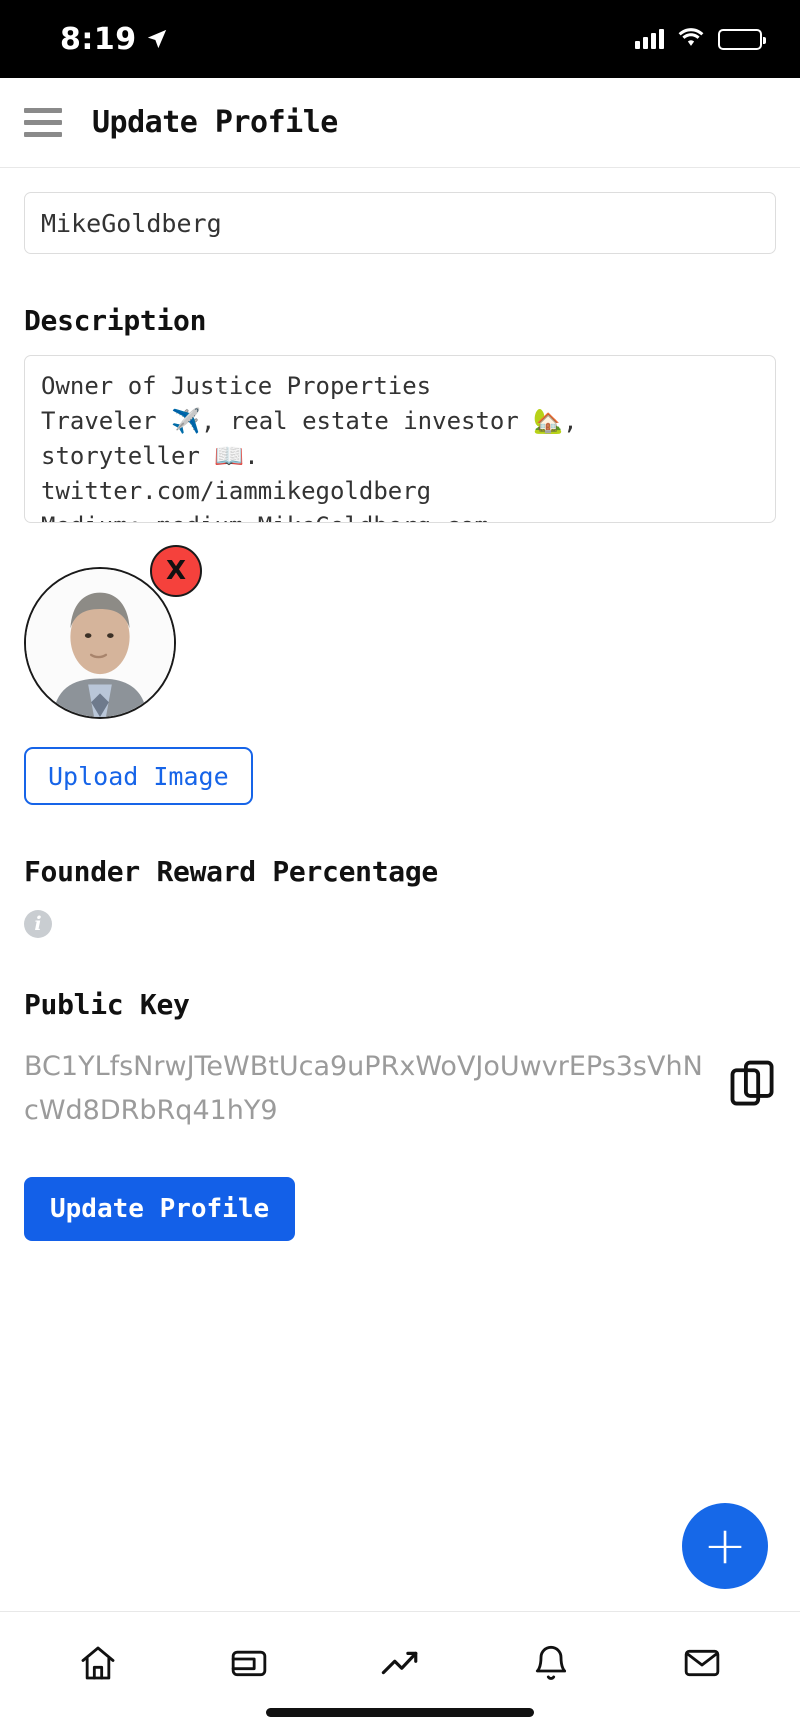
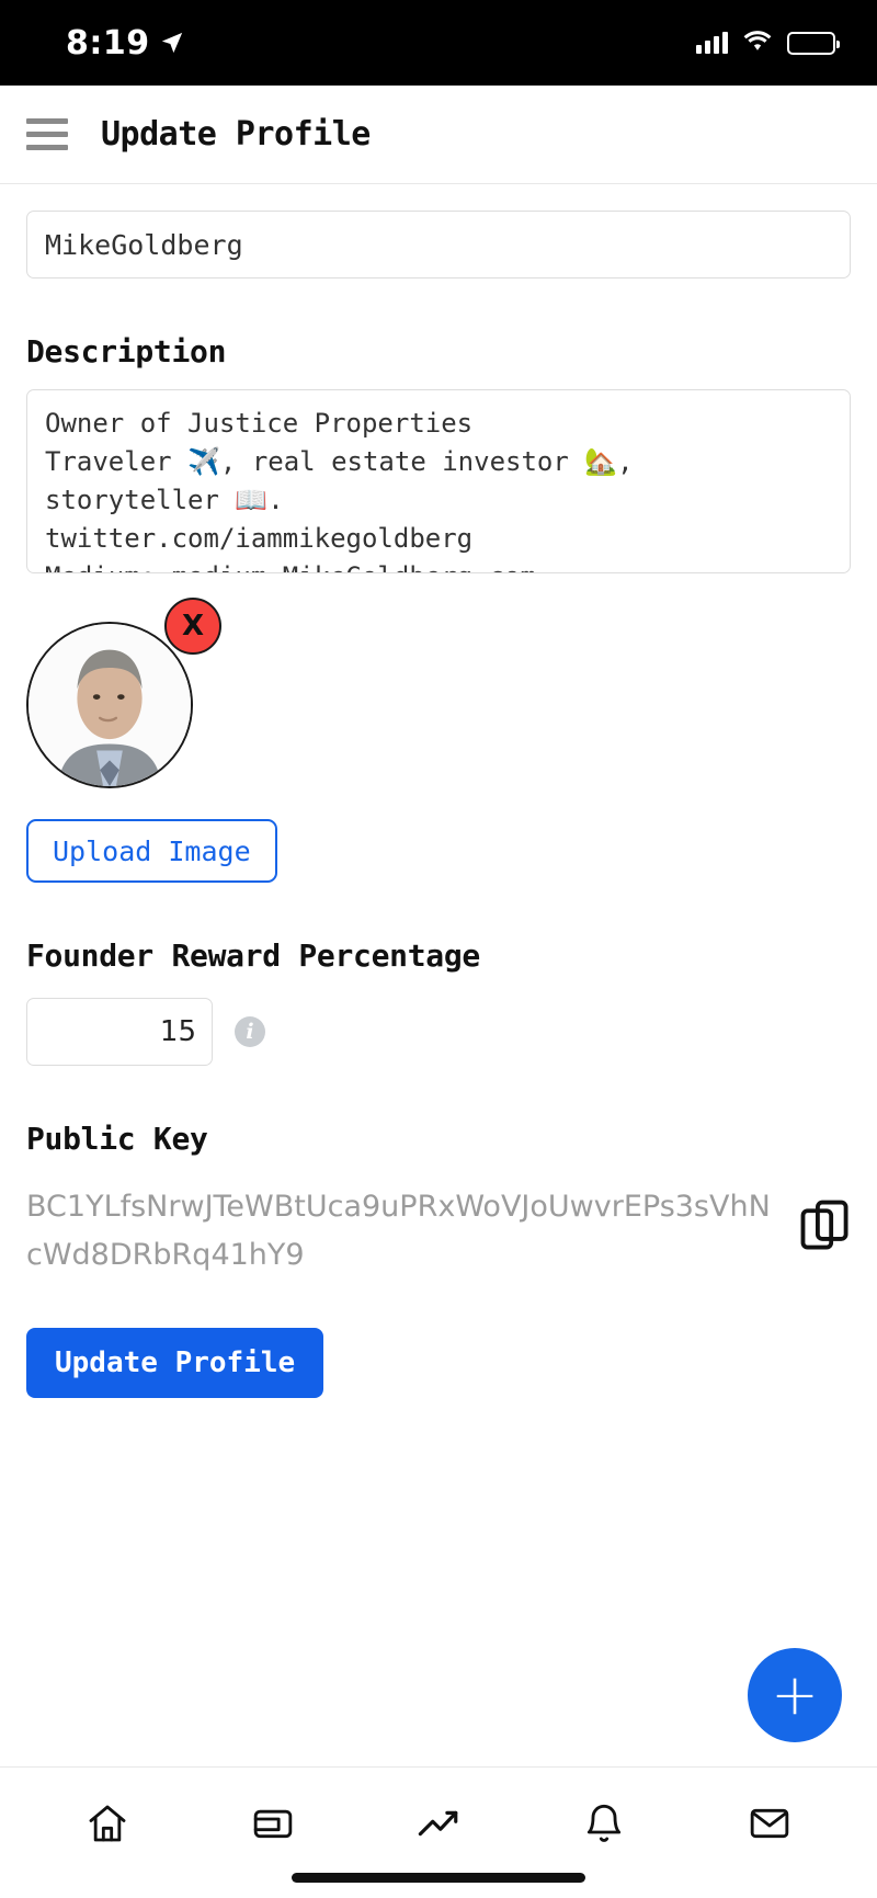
  8:19
  Update Profile
  MikeGoldberg
  Description
  Owner of Justice Properties
  Traveler ✈️, real estate investor 🏡,
  storyteller 📖.
  twitter.com/iammikegoldberg
  X
  Upload Image
  Founder Reward Percentage
+ 15
  i
  Public Key
  BC1YLfsNrwJTeWBtUca9uPRxWoVJoUwvrEPs3sVhNcWd8DRbRq41hY9
  Update Profile
  +
